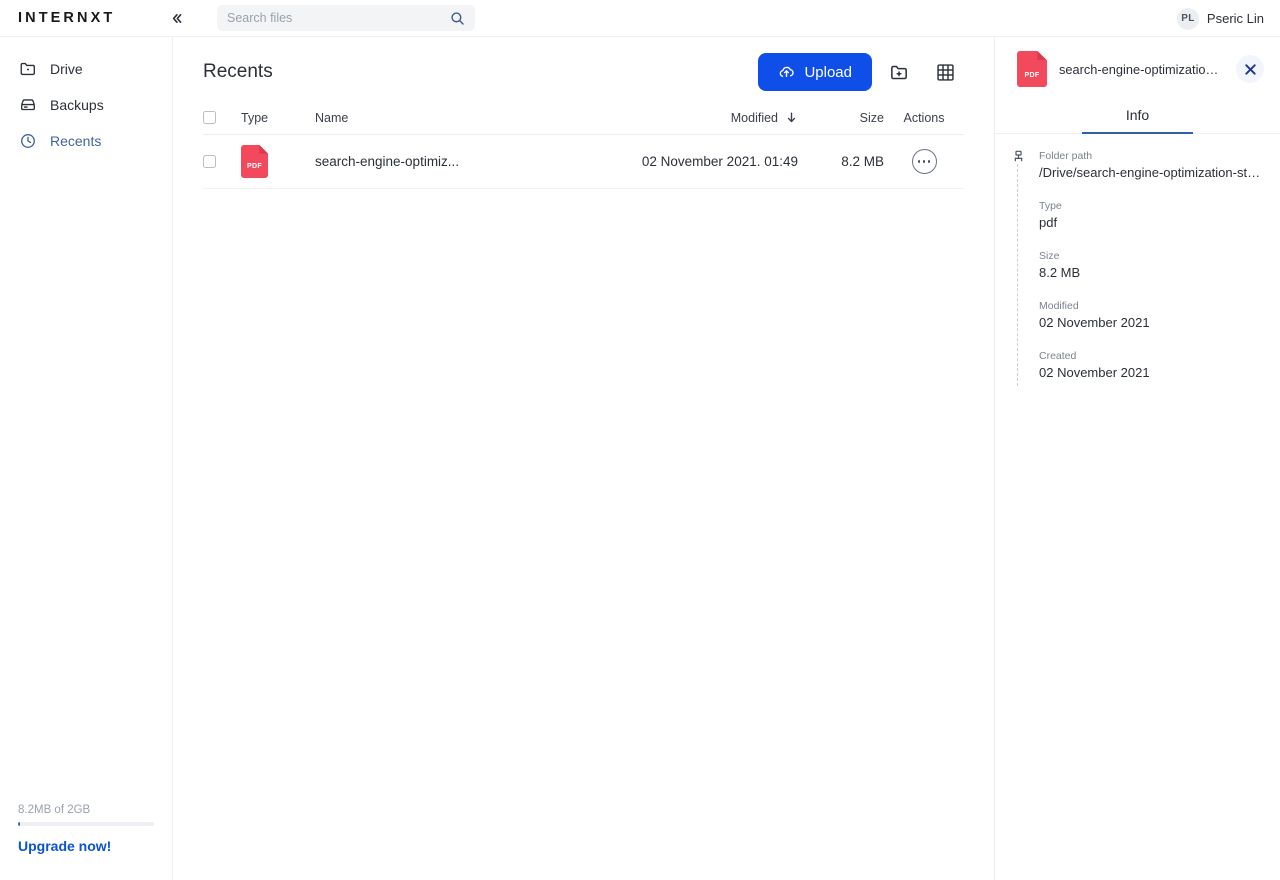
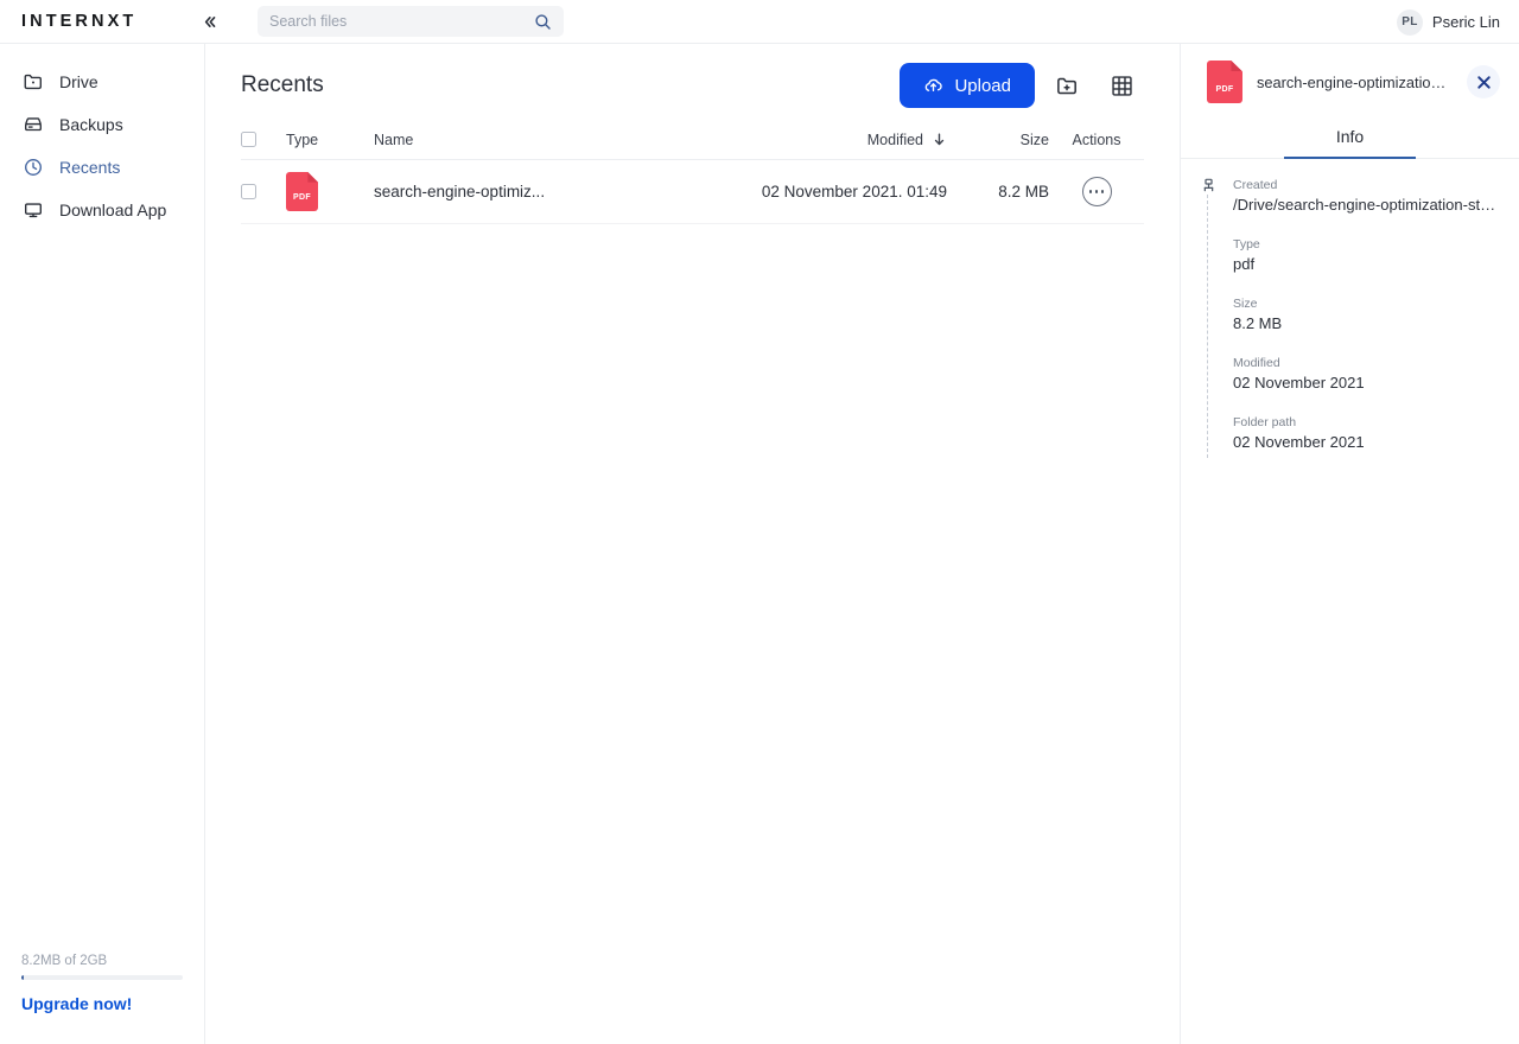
  INTERNXT
  Search files
  PL
  Pseric Lin
  Drive
  Backups
  Recents
+ Download App
  8.2MB of 2GB
  Upgrade now!
  Recents
  Upload
  Type
  Name
  Modified
  Size
  Actions
  search-engine-optimiz...
  02 November 2021. 01:49
  8.2 MB
  search-engine-optimization-s
  Info
- Folder path
+ Created
  /Drive/search-engine-optimization-star..
  Type
  pdf
  Size
  8.2 MB
  Modified
  02 November 2021
- Created
+ Folder path
  02 November 2021
